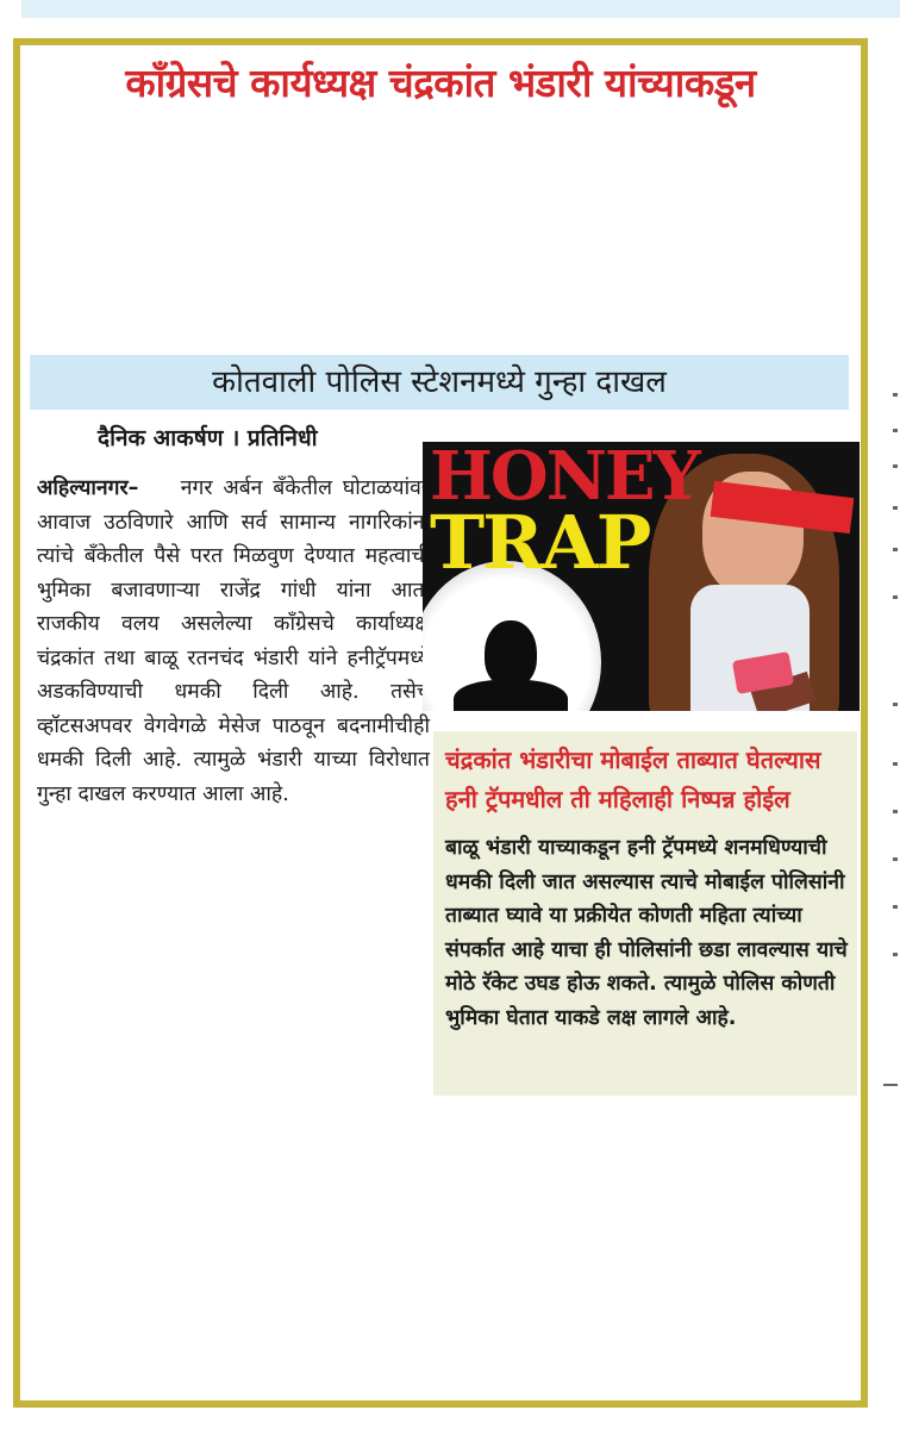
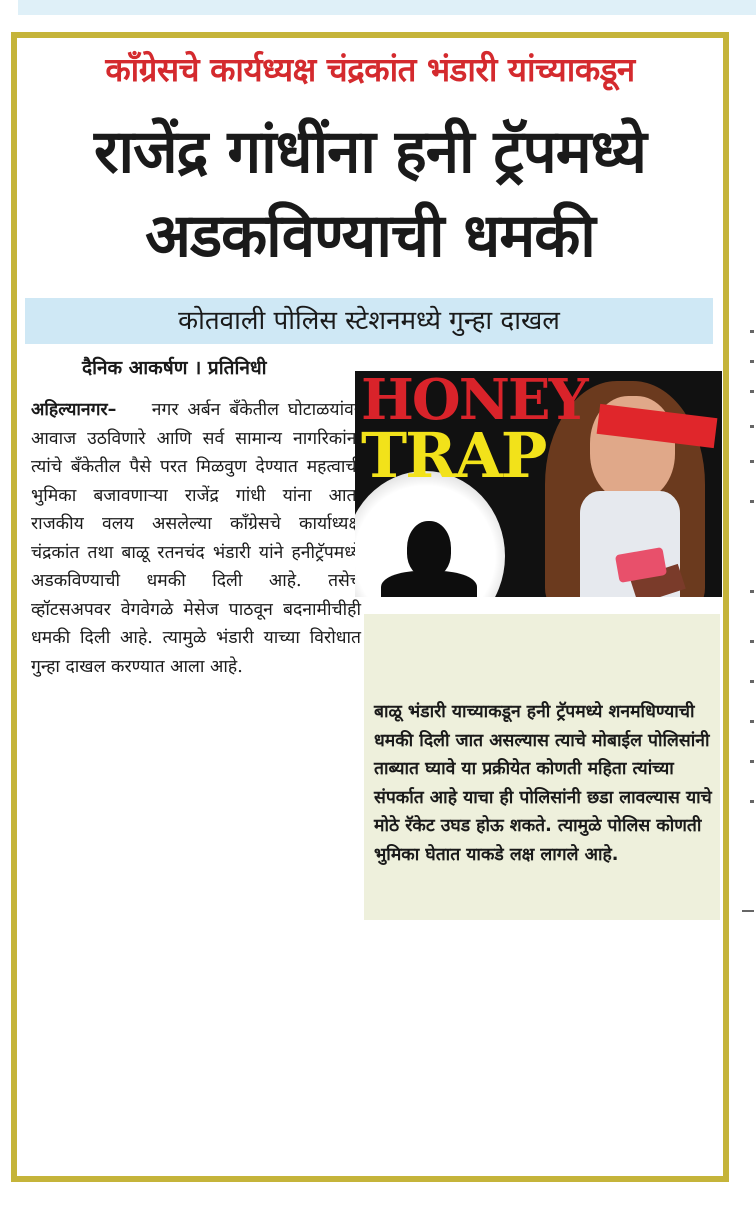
  काँग्रेसचे कार्यध्यक्ष चंद्रकांत भंडारी यांच्याकडून
+ राजेंद्र गांधींना हनी ट्रॅपमध्ये
+ अडकविण्याची धमकी
  कोतवाली पोलिस स्टेशनमध्ये गुन्हा दाखल
  दैनिक आकर्षण । प्रतिनिधी
  अहिल्यानगर– नगर अर्बन बँकेतील घोटाळयांव आवाज उठविणारे आणि सर्व सामान्य नागरिकांना त्यांचे बँकेतील पैसे परत मिळवुण देण्यात महत्वाची भुमिका बजावणाऱ्या राजेंद्र गांधी यांना आता राजकीय वलय असलेल्या काँग्रेसचे कार्याध्य चंद्रकांत तथा बाळू रतनचंद भंडारी यांने हनीट्रॅपमध् अडकविण्याची धमकी दिली आहे. तसे व्हॉटसअपवर वेगवेगळे मेसेज पाठवून बदनामीचीही धमकी दिली आहे. त्यामुळे भंडारी याच्या विरोधात गुन्हा दाखल करण्यात आला आहे.
  HONEY
  TRAP
- चंद्रकांत भंडारीचा मोबाईल ताब्यात घेतल्यास
- हनी ट्रॅपमधील ती महिलाही निष्पन्न होईल
  बाळू भंडारी याच्याकडून हनी ट्रॅपमध्ये शनमधिण्याची धमकी दिली जात असल्यास त्याचे मोबाईल पोलिसांनी ताब्यात घ्यावे या प्रक्रीयेत कोणती महिता त्यांच्या संपर्कात आहे याचा ही पोलिसांनी छडा लावल्यास याचे मोठे रॅकेट उघड होऊ शकते. त्यामुळे पोलिस कोणती भुमिका घेतात याकडे लक्ष लागले आहे.
